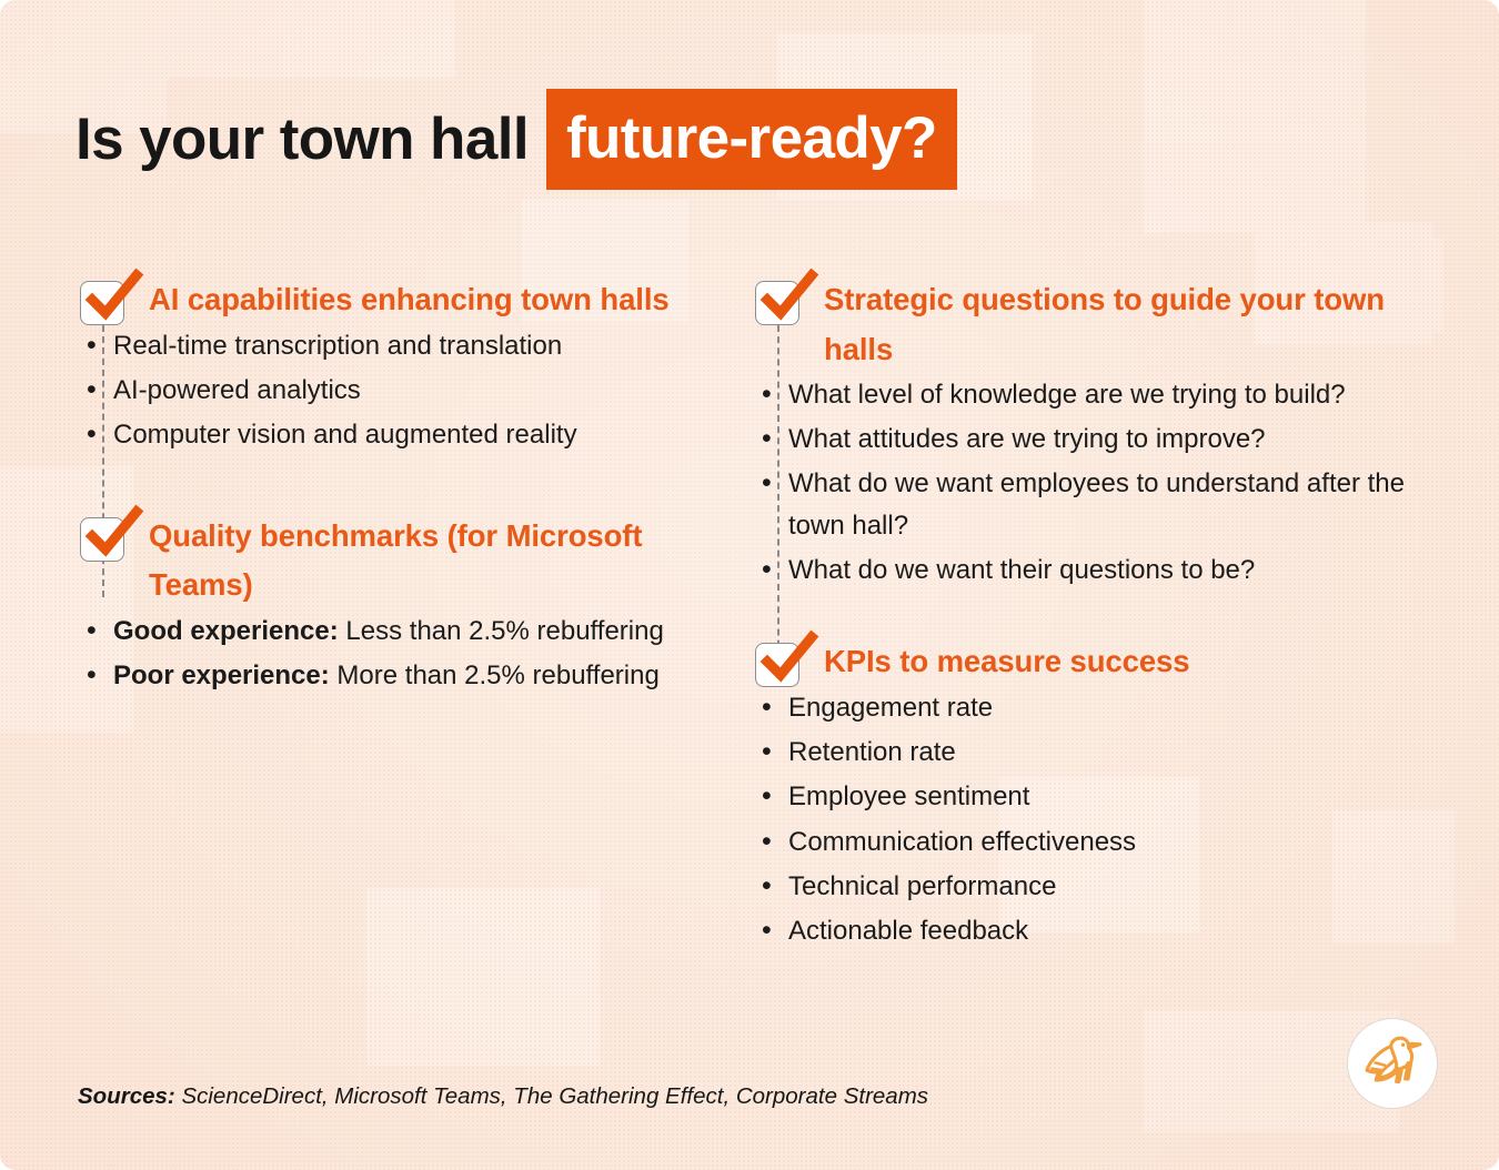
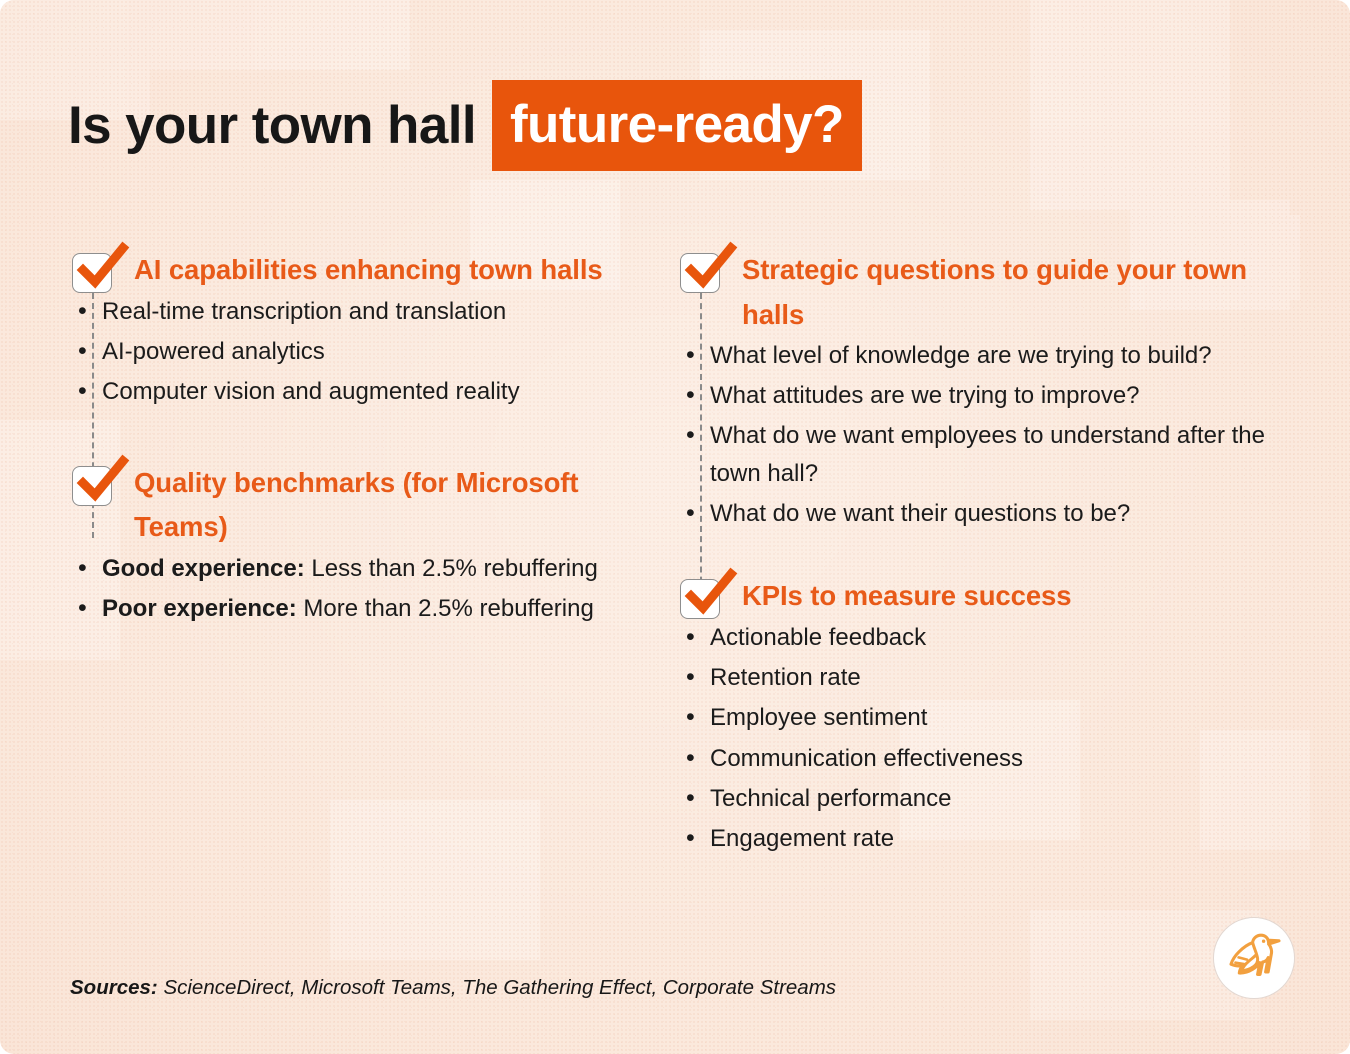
  Is your town hall
  future-ready?
  AI capabilities enhancing town halls
  Real-time transcription and translation
  AI-powered analytics
  Computer vision and augmented reality
  Quality benchmarks (for Microsoft Teams)
  Good experience: Less than 2.5% rebuffering
  Poor experience: More than 2.5% rebuffering
  Strategic questions to guide your town halls
  What level of knowledge are we trying to build?
  What attitudes are we trying to improve?
  What do we want employees to understand after the town hall?
  What do we want their questions to be?
  KPIs to measure success
- Engagement rate
+ Actionable feedback
  Retention rate
  Employee sentiment
  Communication effectiveness
  Technical performance
- Actionable feedback
+ Engagement rate
  Sources: ScienceDirect, Microsoft Teams, The Gathering Effect, Corporate Streams
